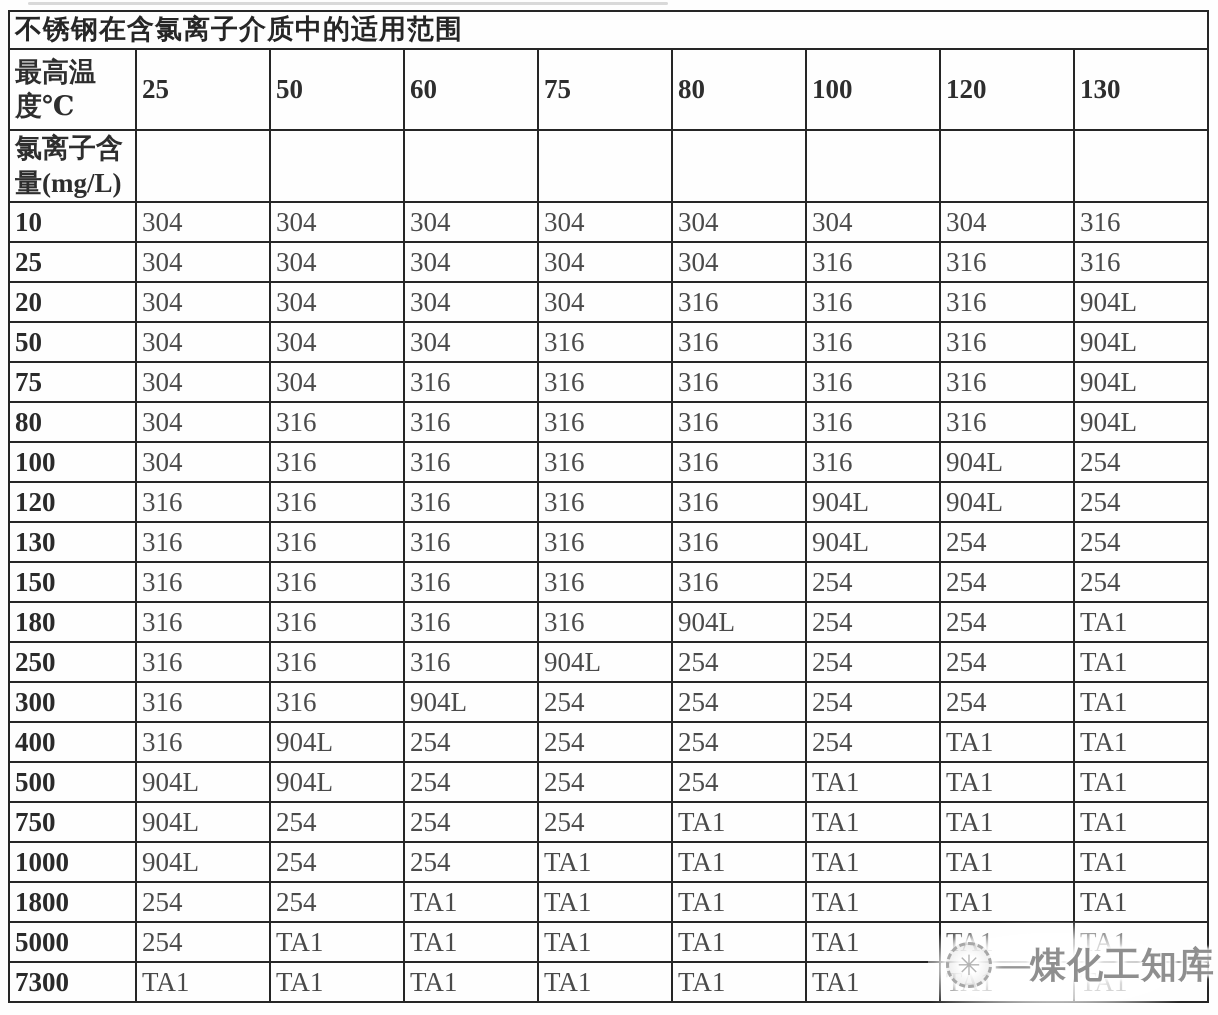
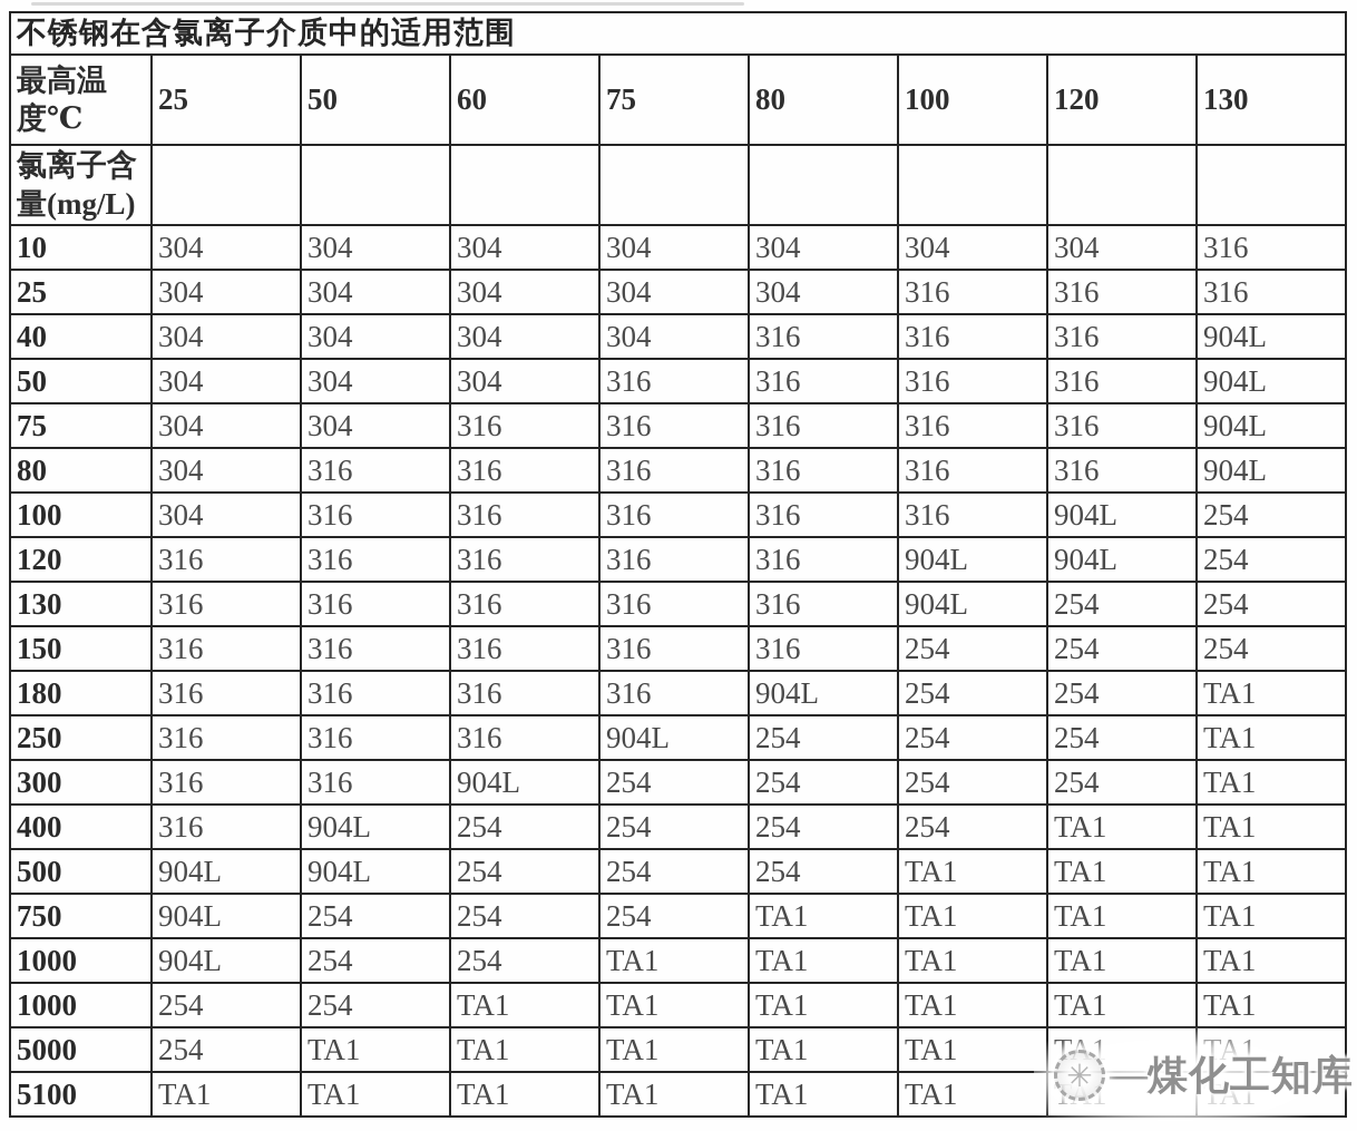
  不锈钢在含氯离子介质中的适用范围
  最高温度℃	25	50	60	75	80	100	120	130
  氯离子含量(mg/L)
  10	304	304	304	304	304	304	304	316
  25	304	304	304	304	304	316	316	316
- 20	304	304	304	304	316	316	316	904L
+ 40	304	304	304	304	316	316	316	904L
  50	304	304	304	316	316	316	316	904L
  75	304	304	316	316	316	316	316	904L
  80	304	316	316	316	316	316	316	904L
  100	304	316	316	316	316	316	904L	254
  120	316	316	316	316	316	904L	904L	254
  130	316	316	316	316	316	904L	254	254
  150	316	316	316	316	316	254	254	254
  180	316	316	316	316	904L	254	254	TA1
  250	316	316	316	904L	254	254	254	TA1
  300	316	316	904L	254	254	254	254	TA1
  400	316	904L	254	254	254	254	TA1	TA1
  500	904L	904L	254	254	254	TA1	TA1	TA1
  750	904L	254	254	254	TA1	TA1	TA1	TA1
  1000	904L	254	254	TA1	TA1	TA1	TA1	TA1
- 1800	254	254	TA1	TA1	TA1	TA1	TA1	TA1
+ 1000	254	254	TA1	TA1	TA1	TA1	TA1	TA1
  5000	254	TA1	TA1	TA1	TA1	TA1
- 7300	TA1	TA1	TA1	TA1	TA1	TA1
+ 5100	TA1	TA1	TA1	TA1	TA1	TA1
  —
  煤化工知库
